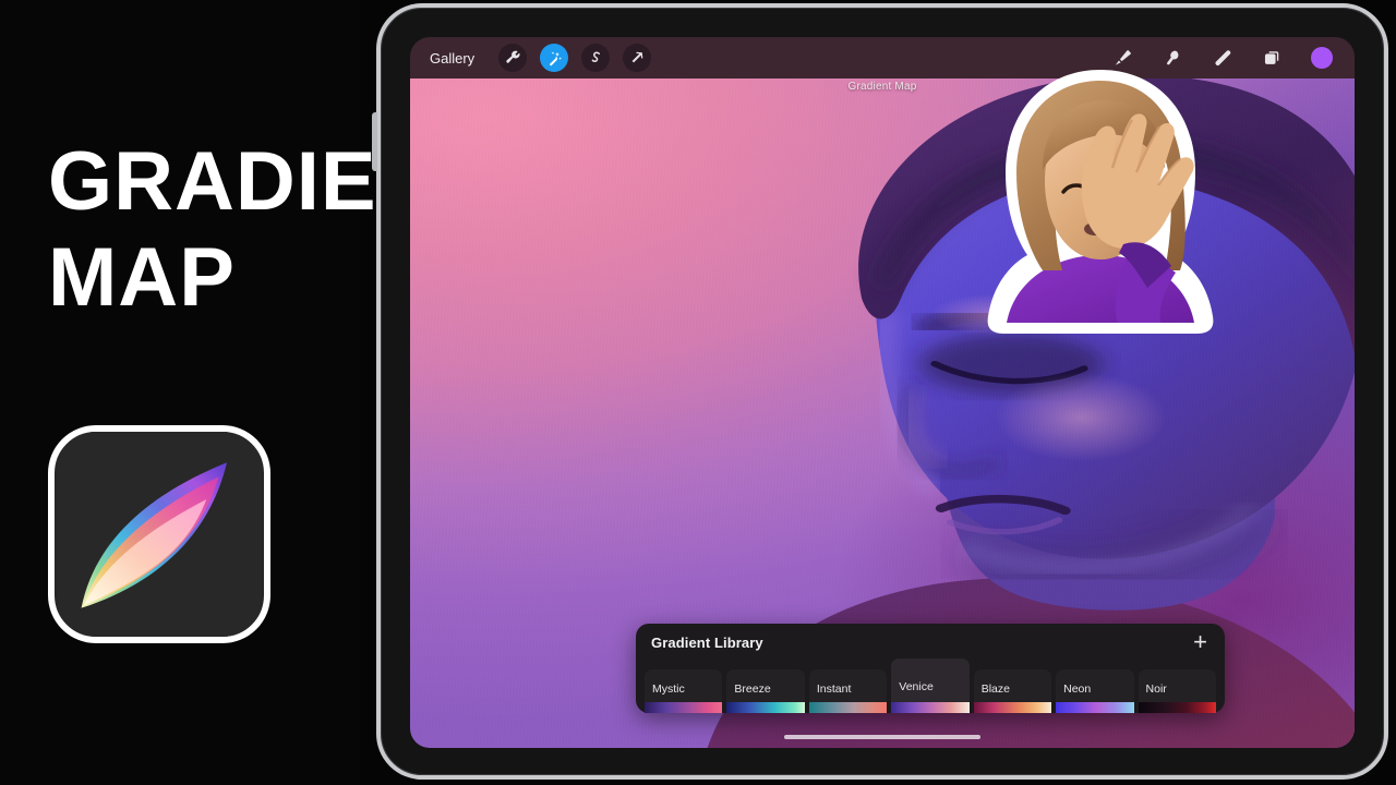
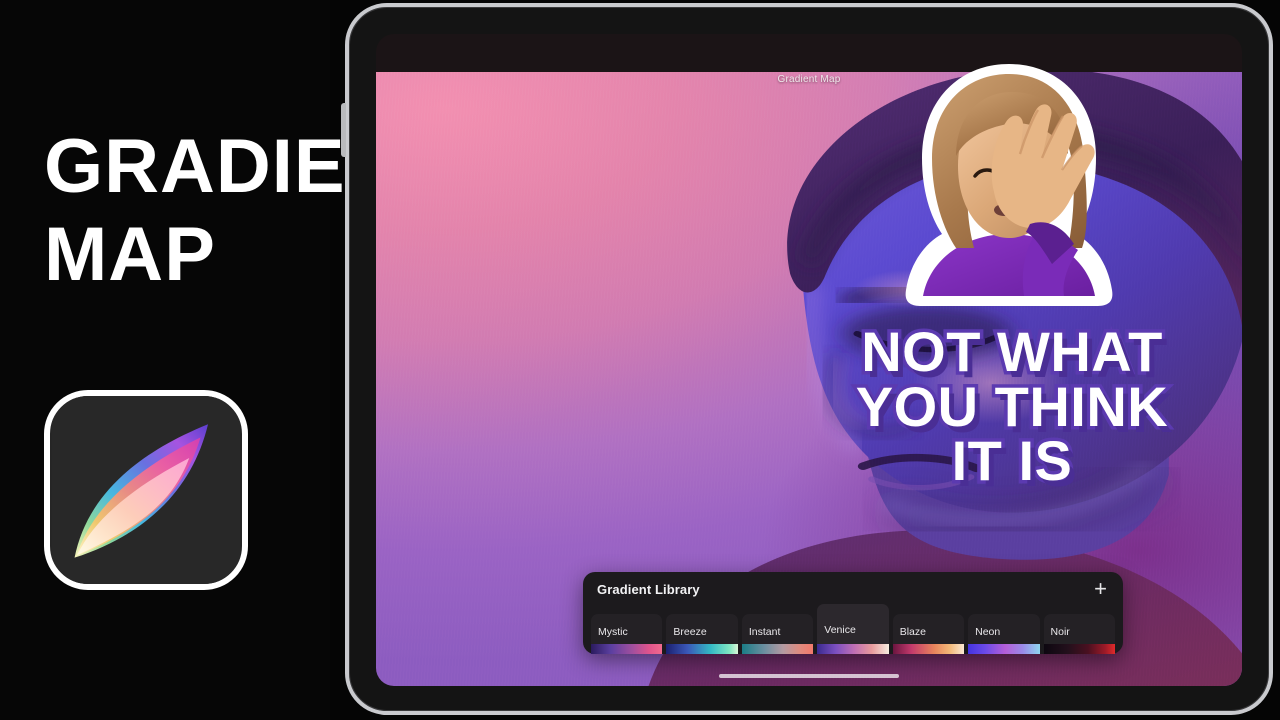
  GRADIE
  MAP
- Gallery
  Gradient Map
  Gradient Library
  +
  Mystic
  Breeze
  Instant
  Venice
  Blaze
  Neon
  Noir
+ NOT WHAT
+ YOU THINK
+ IT IS
